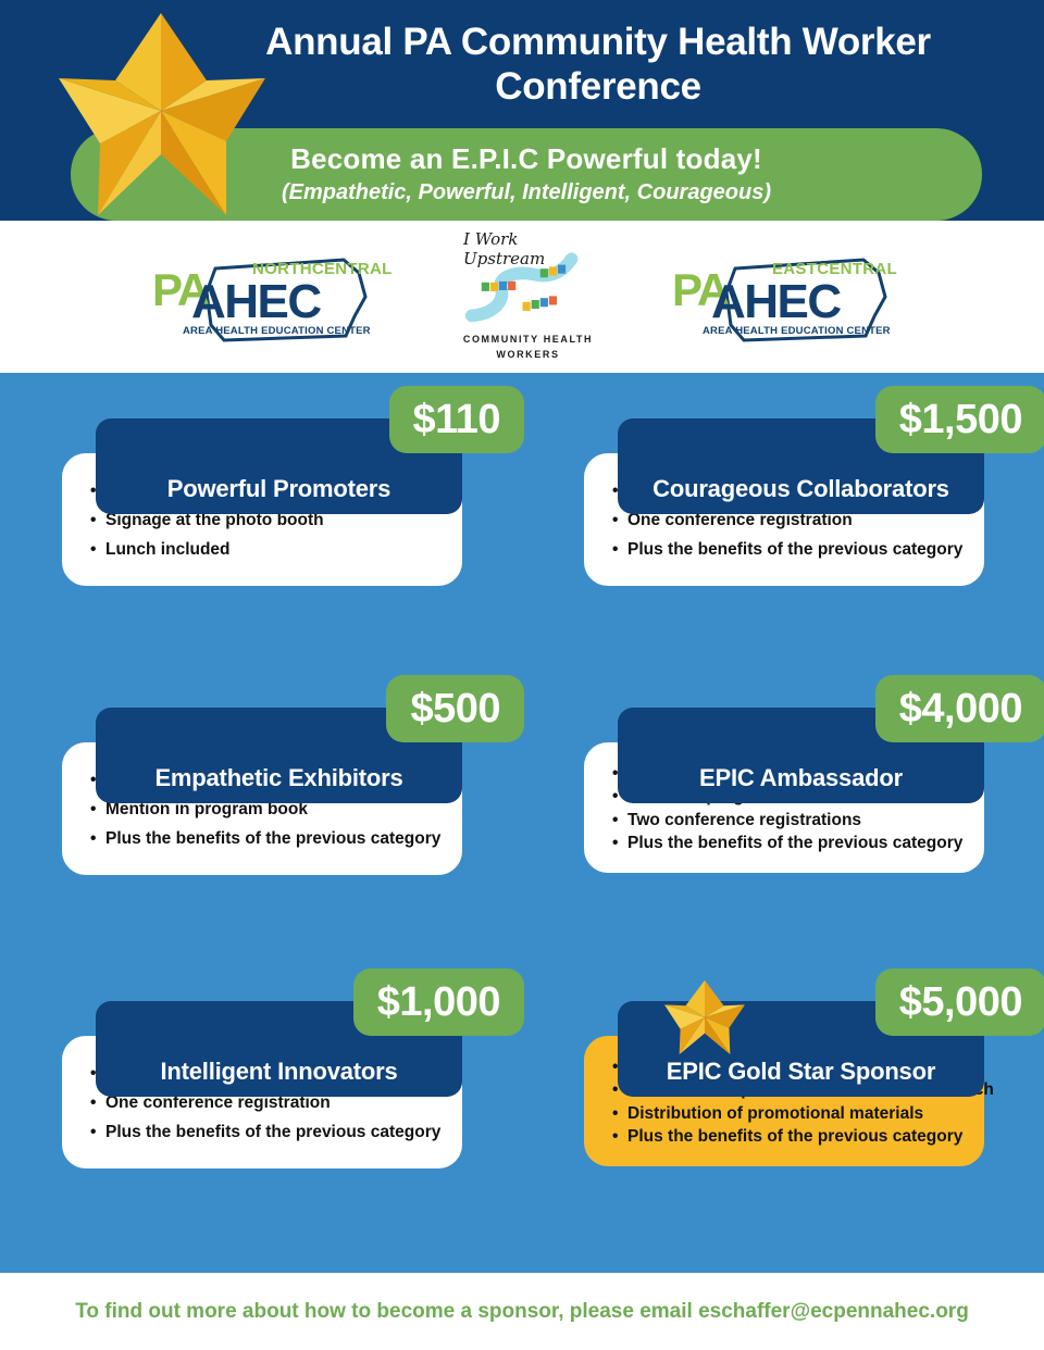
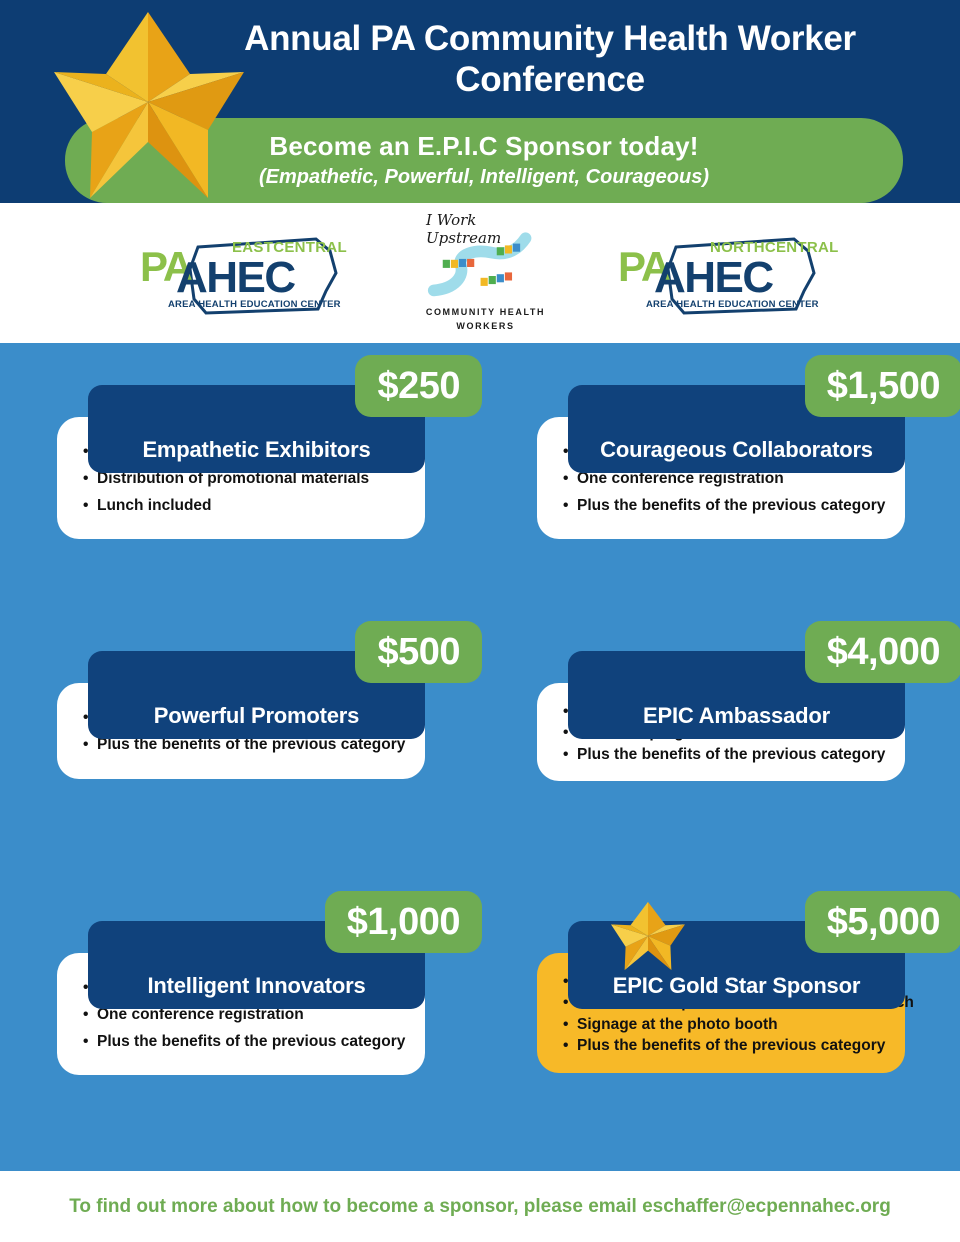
  Annual PA Community Health Worker Conference
- Become an E.P.I.C Powerful today!
+ Become an E.P.I.C Sponsor today!
  (Empathetic, Powerful, Intelligent, Courageous)
  PA
- NORTHCENTRAL
+ EASTCENTRAL
  AHEC
  AREA HEALTH EDUCATION CENTER
  I Work Upstream
  COMMUNITY HEALTH
  WORKERS
  PA
- EASTCENTRAL
+ NORTHCENTRAL
  AHEC
  AREA HEALTH EDUCATION CENTER
- Signage at the photo booth
+ Distribution of promotional materials
  Lunch included
- Powerful Promoters
+ Empathetic Exhibitors
- $110
+ $250
  One conference registration
  Plus the benefits of the previous category
  Courageous Collaborators
  $1,500
- Mention in program book
  Plus the benefits of the previous category
- Empathetic Exhibitors
+ Powerful Promoters
  $500
- Two conference registrations
  Plus the benefits of the previous category
  EPIC Ambassador
  $4,000
  One conference registration
  Plus the benefits of the previous category
  Intelligent Innovators
  $1,000
- Distribution of promotional materials
+ Signage at the photo booth
  Plus the benefits of the previous category
  EPIC Gold Star Sponsor
  $5,000
  To find out more about how to become a sponsor, please email eschaffer@ecpennahec.org
